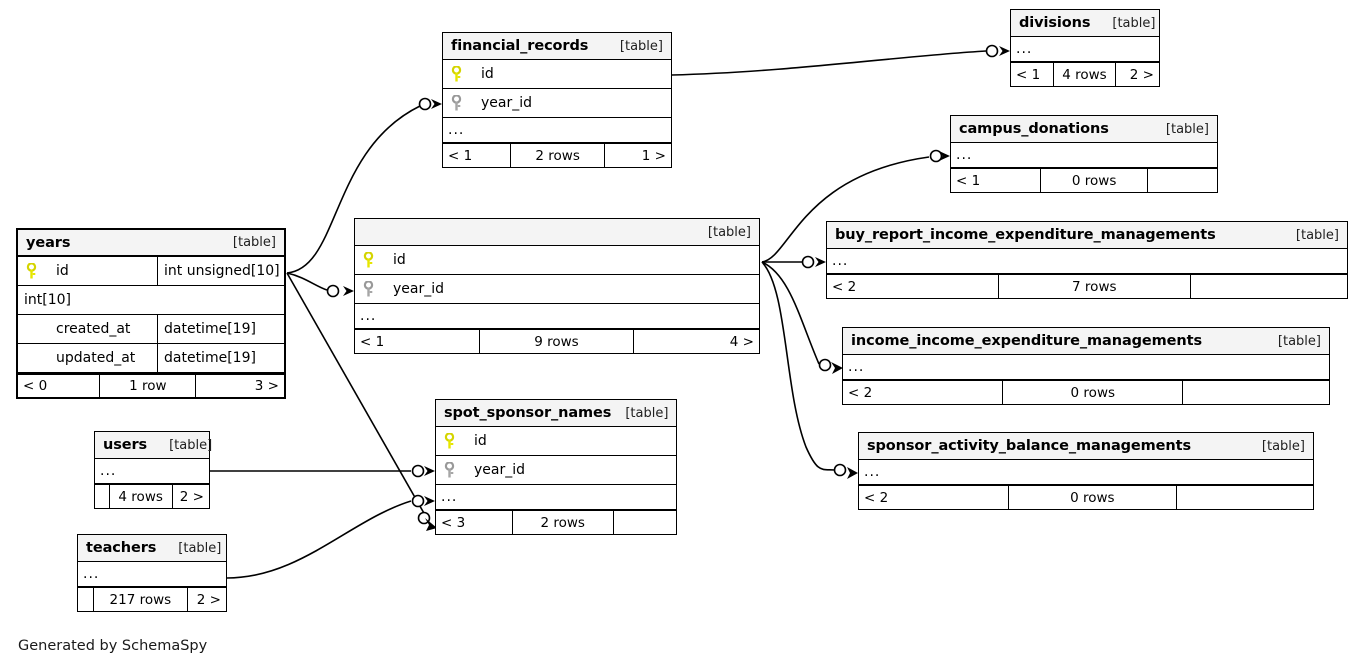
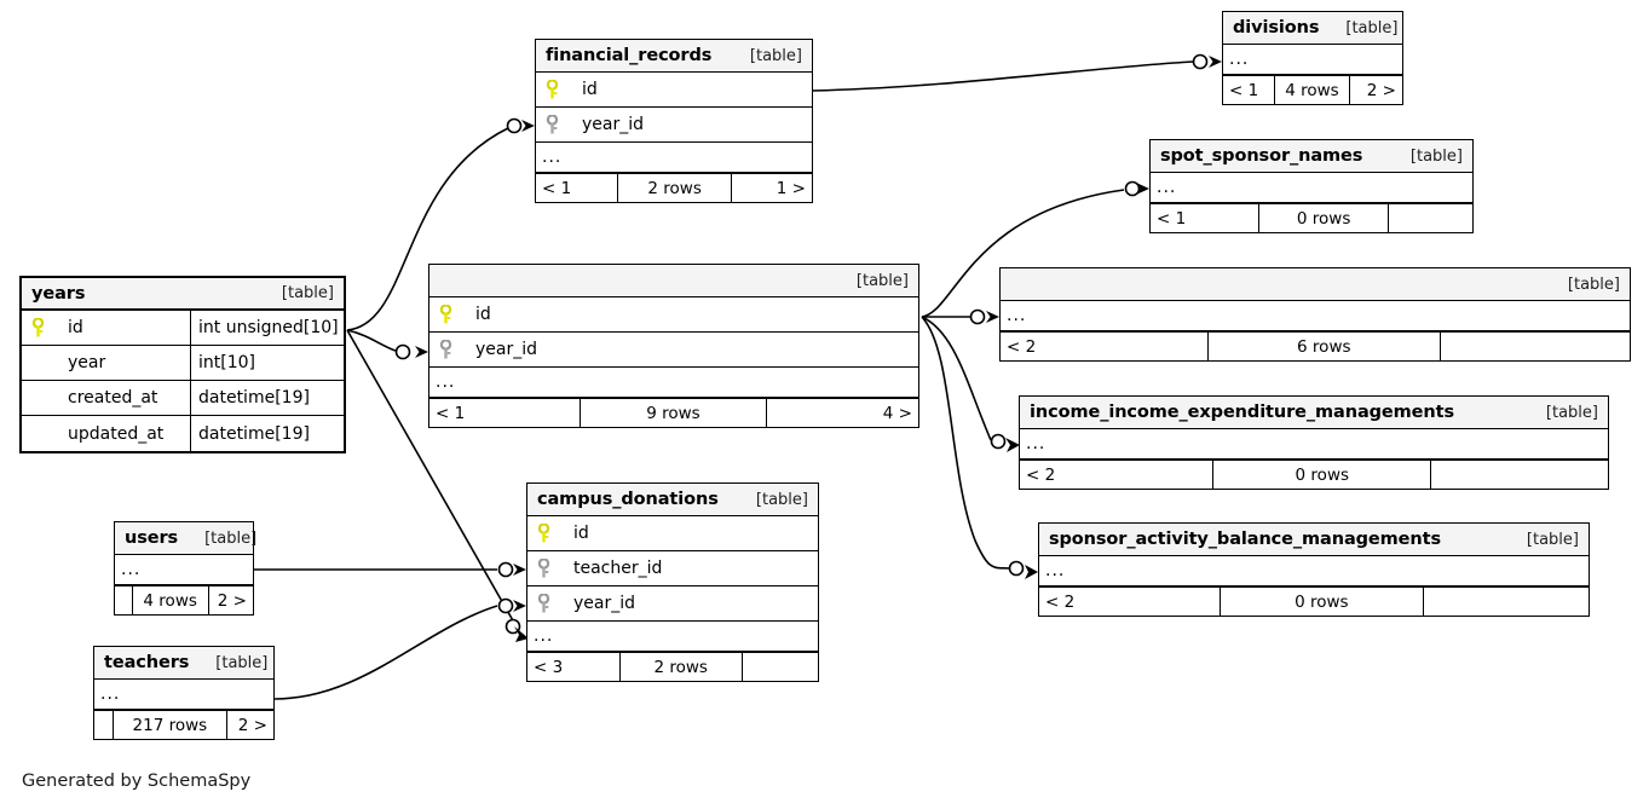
  years
  [table]
  id
  int unsigned[10]
+ year
  int[10]
  created_at
  datetime[19]
  updated_at
  datetime[19]
- < 0
- 1 row
- 3 >
  financial_records
  [table]
  id
  year_id
  ...
  < 1
  2 rows
  1 >
  divisions
  [table]
  ...
  < 1
  4 rows
  2 >
- campus_donations
+ spot_sponsor_names
  [table]
  ...
  < 1
  0 rows
  [table]
  id
  year_id
  ...
  < 1
  9 rows
  4 >
- buy_report_income_expenditure_managements
  [table]
  ...
  < 2
- 7 rows
+ 6 rows
  income_income_expenditure_managements
  [table]
  ...
  < 2
  0 rows
  sponsor_activity_balance_managements
  [table]
  ...
  < 2
  0 rows
- spot_sponsor_names
+ campus_donations
  [table]
  id
+ teacher_id
  year_id
  ...
  < 3
  2 rows
  users
  [table]
  ...
  4 rows
  2 >
  teachers
  [table]
  ...
  217 rows
  2 >
  Generated by SchemaSpy
